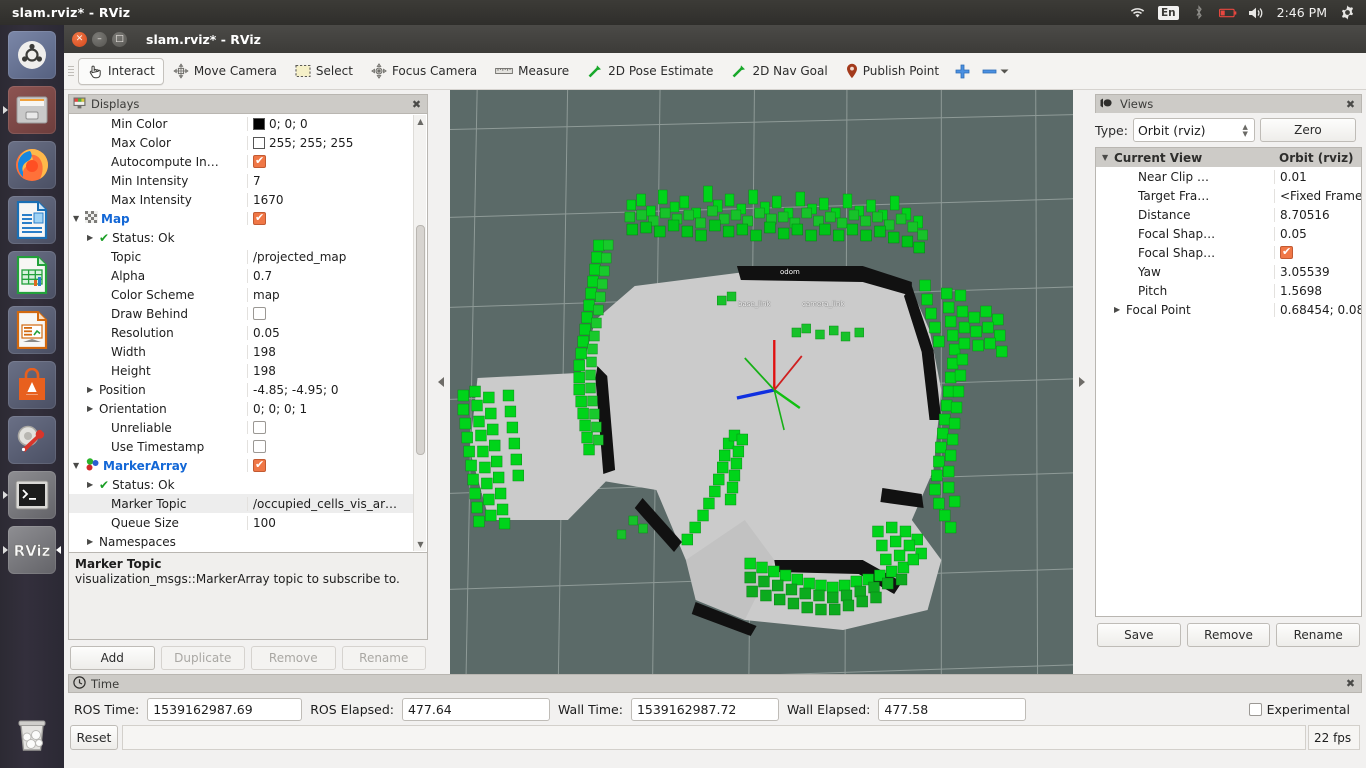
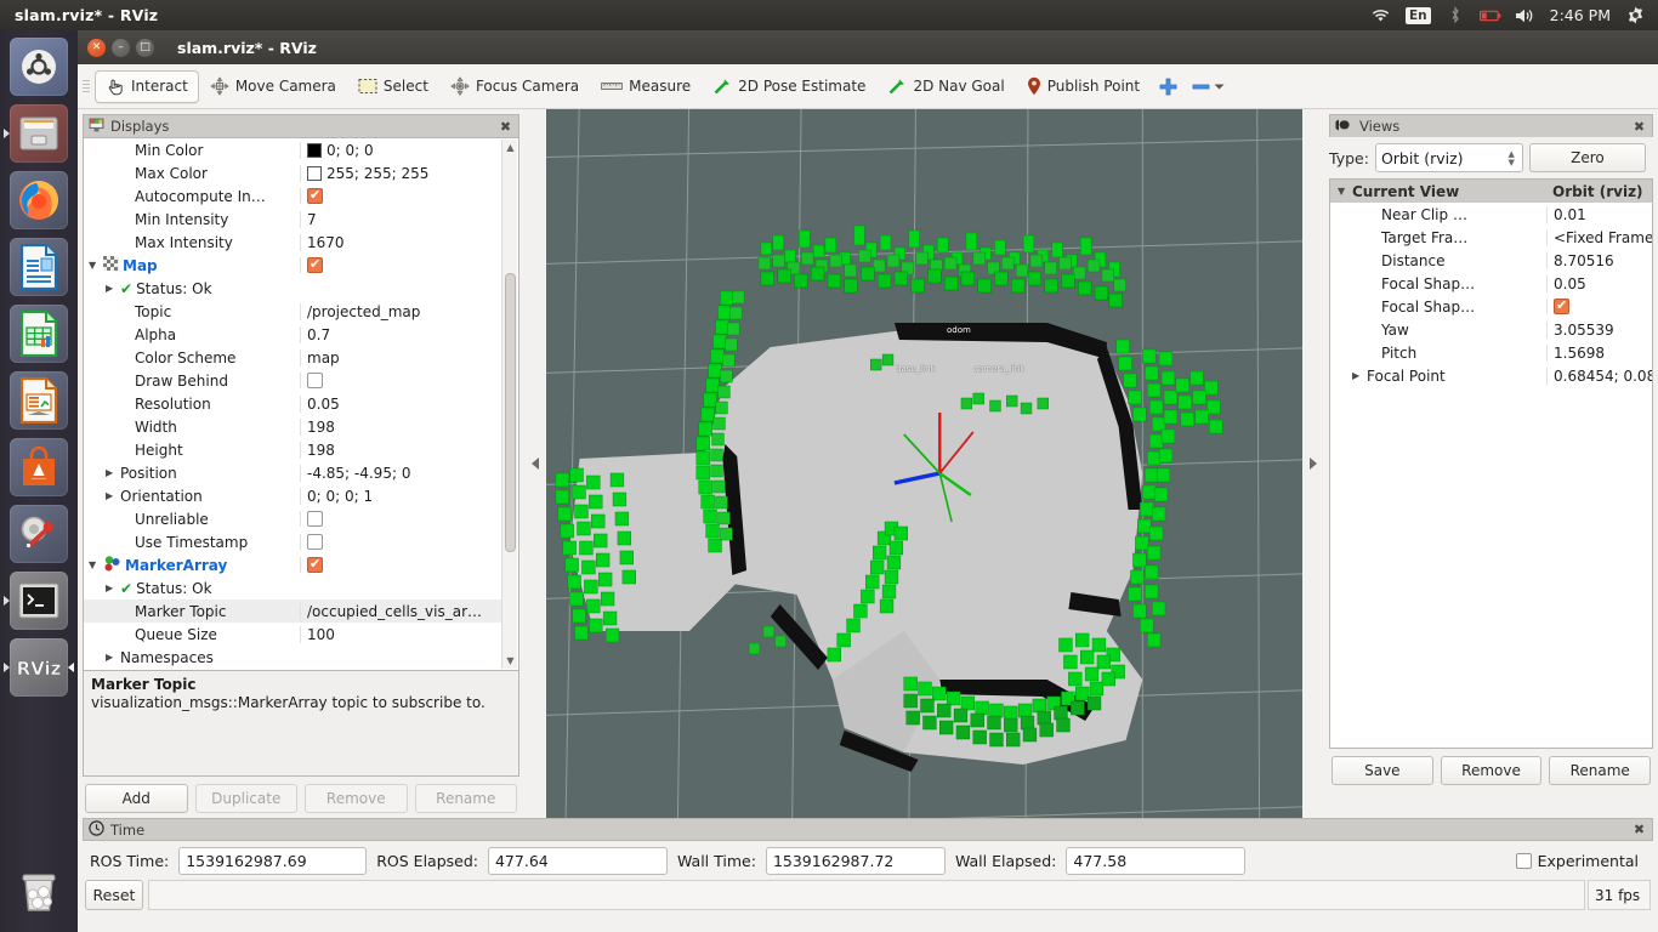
  slam.rviz* - RViz
  En
  2:46 PM
  RViz
  ✕
  –
  □
  slam.rviz* - RViz
  Interact
  Move Camera
  Select
  Focus Camera
  Measure
  2D Pose Estimate
  2D Nav Goal
  Publish Point
  Displays
  ✖
  Min Color
  0; 0; 0
  Max Color
  255; 255; 255
  Autocompute In…
  Min Intensity
  7
  Max Intensity
  1670
  ▼
  Map
  ▶
  ✔
  Status: Ok
  Topic
  /projected_map
  Alpha
  0.7
  Color Scheme
  map
  Draw Behind
  Resolution
  0.05
  Width
  198
  Height
  198
  ▶
  Position
  -4.85; -4.95; 0
  ▶
  Orientation
  0; 0; 0; 1
  Unreliable
  Use Timestamp
  ▼
  MarkerArray
  ▶
  ✔
  Status: Ok
  Marker Topic
  /occupied_cells_vis_ar…
  Queue Size
  100
  ▶
  Namespaces
  ▲
  ▼
  Marker Topic
  visualization_msgs::MarkerArray topic to subscribe to.
  Add
  Duplicate
  Remove
  Rename
  odom
  base_link
  camera_link
  Views
  ✖
  Type:
  Orbit (rviz)
  ▲
  ▼
  Zero
  ▼
  Current View
  Orbit (rviz)
  Near Clip …
  0.01
  Target Fra…
  <Fixed Frame
  Distance
  8.70516
  Focal Shap…
  0.05
  Focal Shap…
  Yaw
  3.05539
  Pitch
  1.5698
  ▶
  Focal Point
  0.68454; 0.08
  Save
  Remove
  Rename
  Time
  ✖
  ROS Time:
  1539162987.69
  ROS Elapsed:
  477.64
  Wall Time:
  1539162987.72
  Wall Elapsed:
  477.58
  Experimental
  Reset
- 22 fps
+ 31 fps
